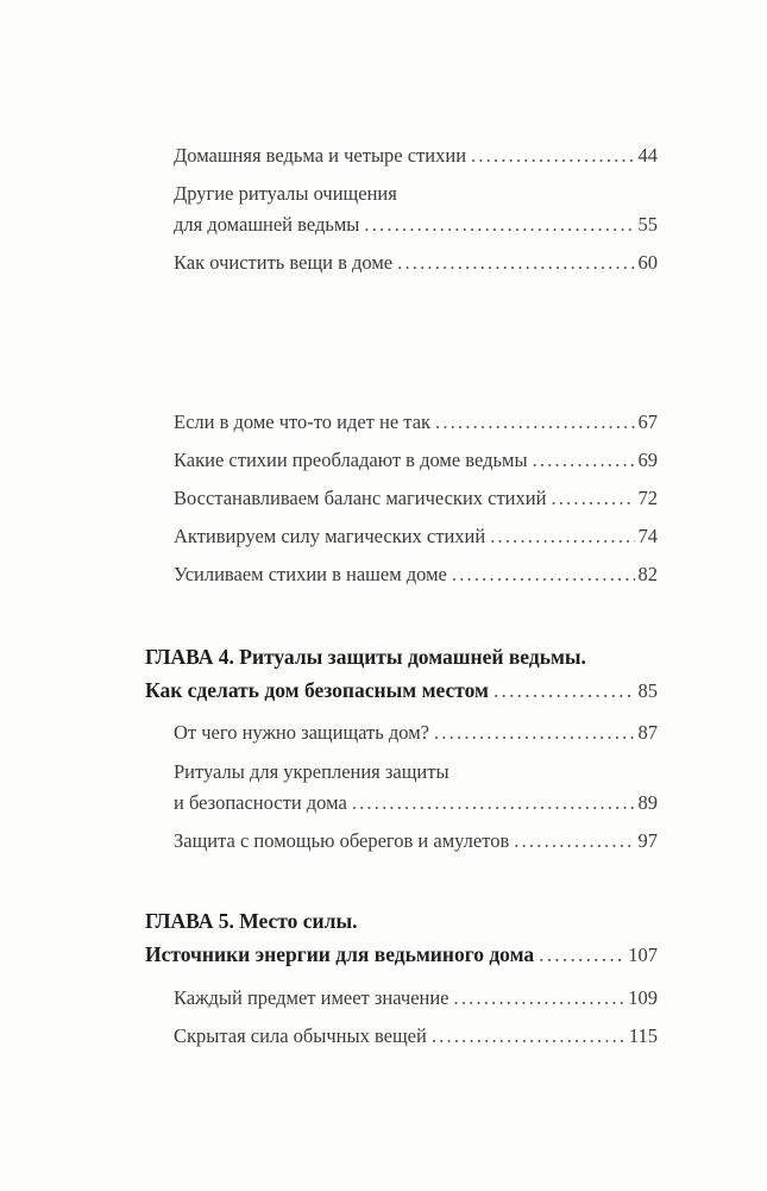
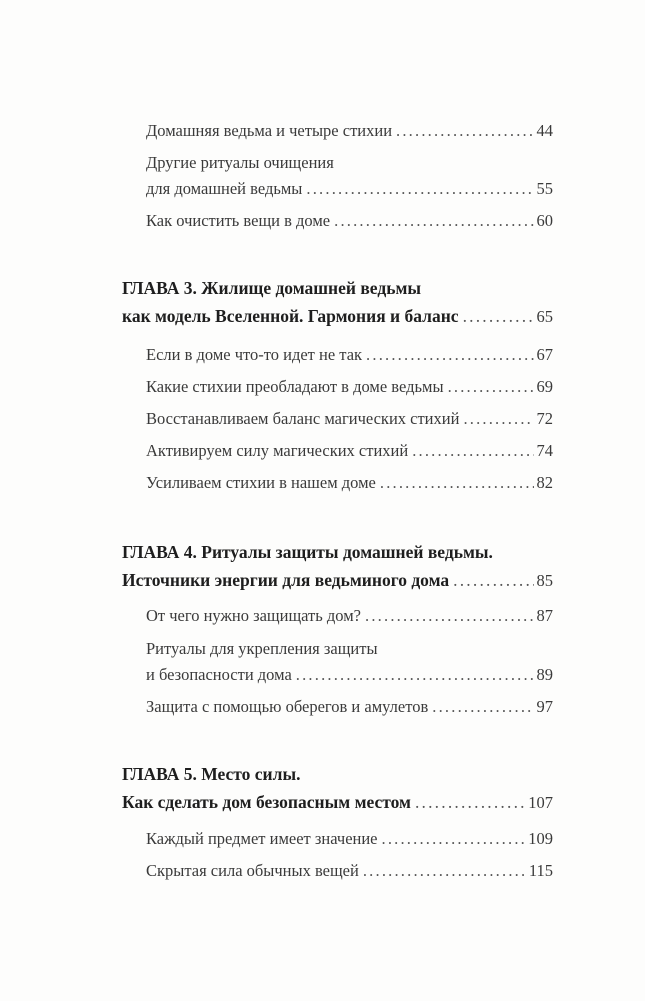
  Домашняя ведьма и четыре стихии
  44
  Другие ритуалы очищения
  для домашней ведьмы
  55
  Как очистить вещи в доме
  60
+ ГЛАВА 3. Жилище домашней ведьмы
+ как модель Вселенной. Гармония и баланс
+ 65
  Если в доме что-то идет не так
  67
  Какие стихии преобладают в доме ведьмы
  69
  Восстанавливаем баланс магических стихий
  72
  Активируем силу магических стихий
  74
  Усиливаем стихии в нашем доме
  82
  ГЛАВА 4. Ритуалы защиты домашней ведьмы.
- Как сделать дом безопасным местом
+ Источники энергии для ведьминого дома
  85
  От чего нужно защищать дом?
  87
  Ритуалы для укрепления защиты
  и безопасности дома
  89
  Защита с помощью оберегов и амулетов
  97
  ГЛАВА 5. Место силы.
- Источники энергии для ведьминого дома
+ Как сделать дом безопасным местом
  107
  Каждый предмет имеет значение
  109
  Скрытая сила обычных вещей
  115
